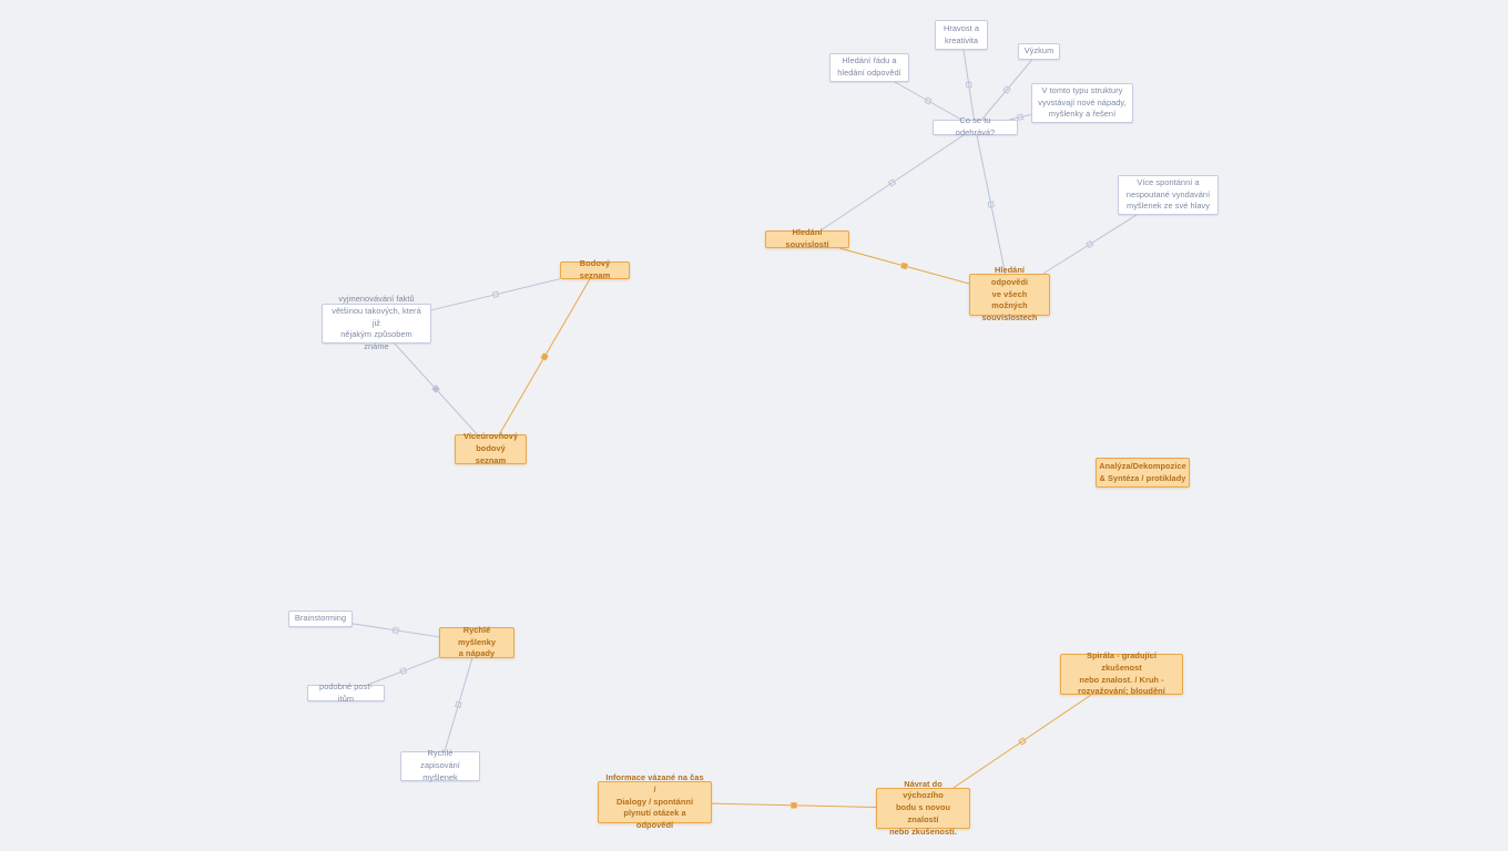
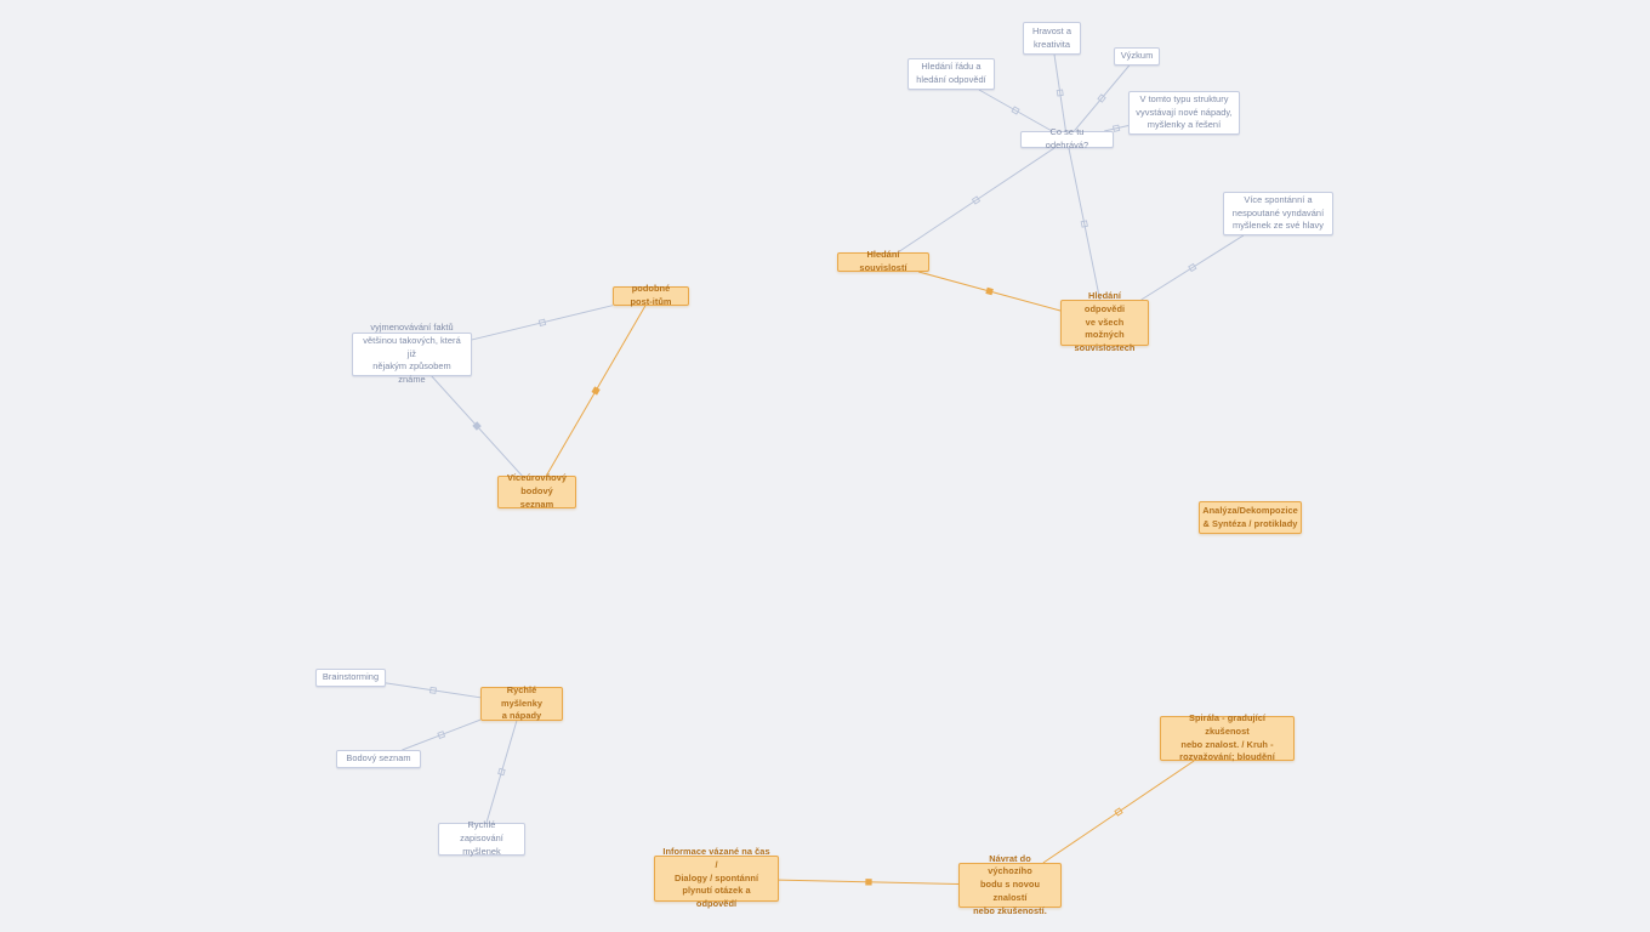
  Hravost a
  kreativita
  Výzkum
  Hledání řádu a
  hledání odpovědí
  V tomto typu struktury
  vyvstávají nové nápady,
  myšlenky a řešení
  Co se tu odehrává?
  Více spontánní a
  nespoutané vyndavání
  myšlenek ze své hlavy
  Hledání souvislostí
  Hledání odpovědi
  ve všech možných
  souvislostech
- Bodový seznam
+ podobné post-itům
  vyjmenovávání faktů
  většinou takových, která již
  nějakým způsobem známe
  Víceúrovňový
  bodový seznam
  Analýza/Dekompozice
  & Syntéza / protiklady
  Brainstorming
  Rychlé myšlenky
  a nápady
- podobné post-itům
+ Bodový seznam
  Spirála - gradující zkušenost
  nebo znalost. / Kruh -
  rozvažování; bloudění
  Rychlé zapisování
  myšlenek
  Návrat do výchozího
  bodu s novou znalostí
  nebo zkušeností.
  Informace vázané na čas /
  Dialogy / spontánní
  plynutí otázek a odpovědí
